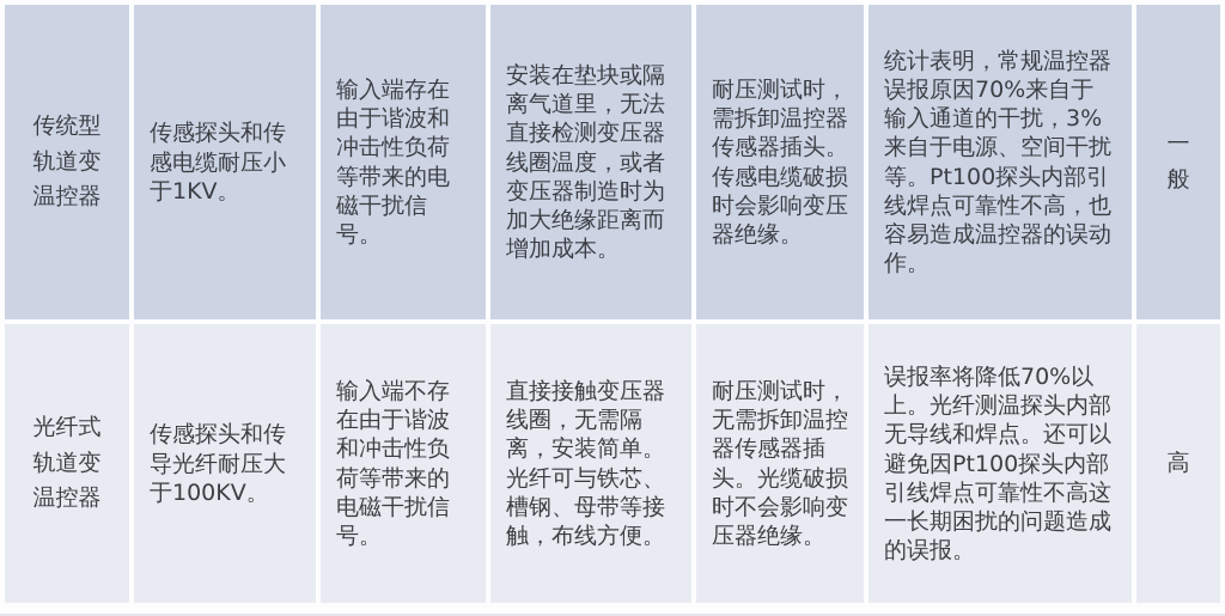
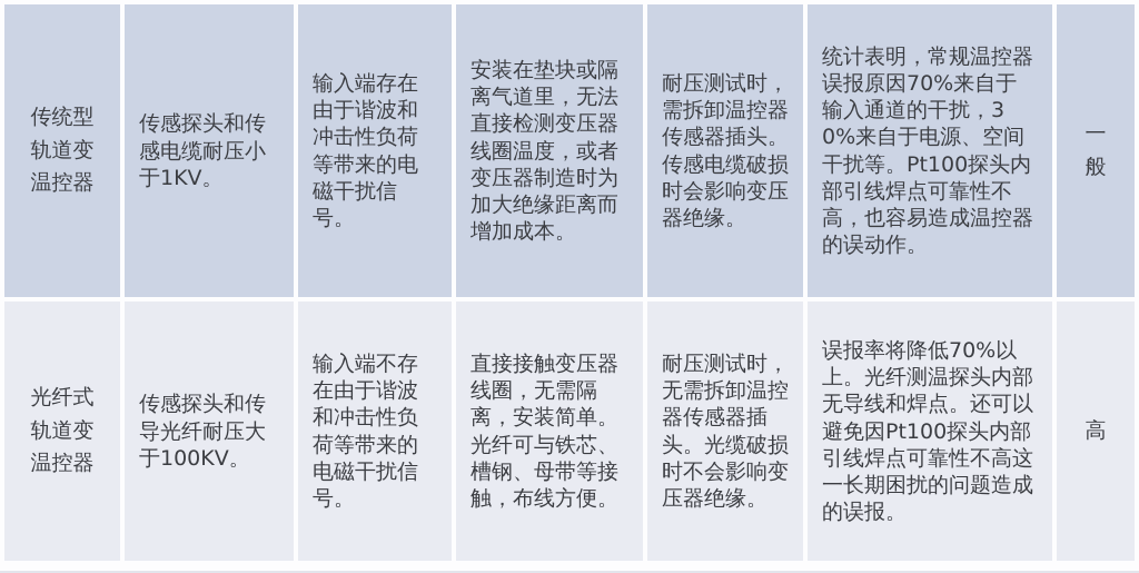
- 传统型 轨道变 温控器	传感探头和传感电缆耐压小于1KV。	输入端存在由于谐波和冲击性负荷等带来的电磁干扰信号。	安装在垫块或隔离气道里，无法直接检测变压器线圈温度，或者变压器制造时为加大绝缘距离而增加成本。	耐压测试时，需拆卸温控器传感器插头。传感电缆破损时会影响变压器绝缘。	统计表明，常规温控器误报原因70%来自于输入通道的干扰，3%来自于电源、空间干扰等。Pt100探头内部引线焊点可靠性不高，也容易造成温控器的误动作。	一 般
+ 传统型 轨道变 温控器	传感探头和传感电缆耐压小于1KV。	输入端存在由于谐波和冲击性负荷等带来的电磁干扰信号。	安装在垫块或隔离气道里，无法直接检测变压器线圈温度，或者变压器制造时为加大绝缘距离而增加成本。	耐压测试时，需拆卸温控器传感器插头。传感电缆破损时会影响变压器绝缘。	统计表明，常规温控器误报原因70%来自于输入通道的干扰，30%来自于电源、空间干扰等。Pt100探头内部引线焊点可靠性不高，也容易造成温控器的误动作。	一 般
  光纤式 轨道变 温控器	传感探头和传导光纤耐压大于100KV。	输入端不存在由于谐波和冲击性负荷等带来的电磁干扰信号。	直接接触变压器线圈，无需隔离，安装简单。光纤可与铁芯、槽钢、母带等接触，布线方便。	耐压测试时，无需拆卸温控器传感器插头。光缆破损时不会影响变压器绝缘。	误报率将降低70%以上。光纤测温探头内部无导线和焊点。还可以避免因Pt100探头内部引线焊点可靠性不高这一长期困扰的问题造成的误报。	高
